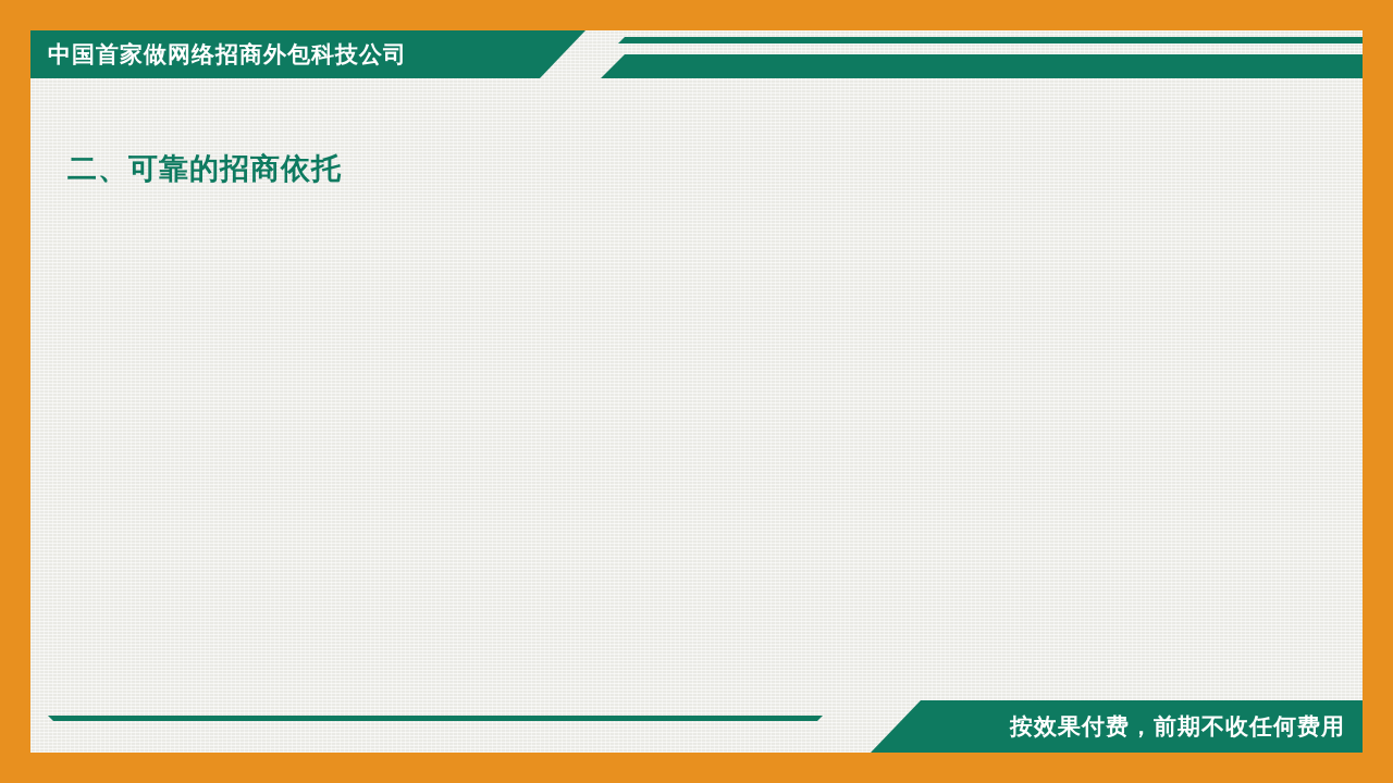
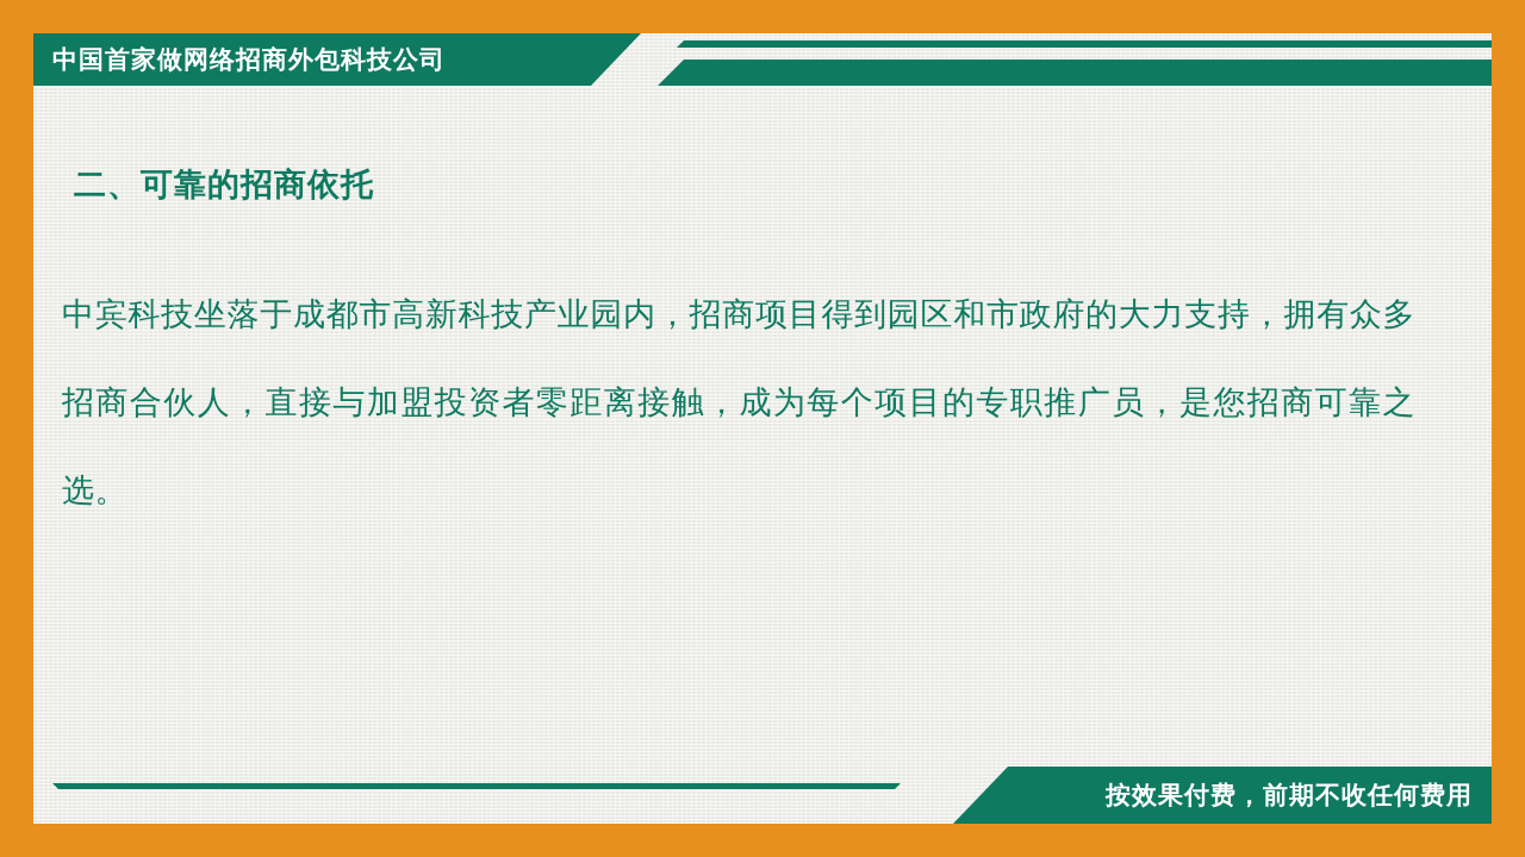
  中国首家做网络招商外包科技公司
  二、可靠的招商依托
+ 中宾科技坐落于成都市高新科技产业园内，招商项目得到园区和市政府的大力支持，拥有众多招商合伙人，直接与加盟投资者零距离接触，成为每个项目的专职推广员，是您招商可靠之选。
  按效果付费，前期不收任何费用
